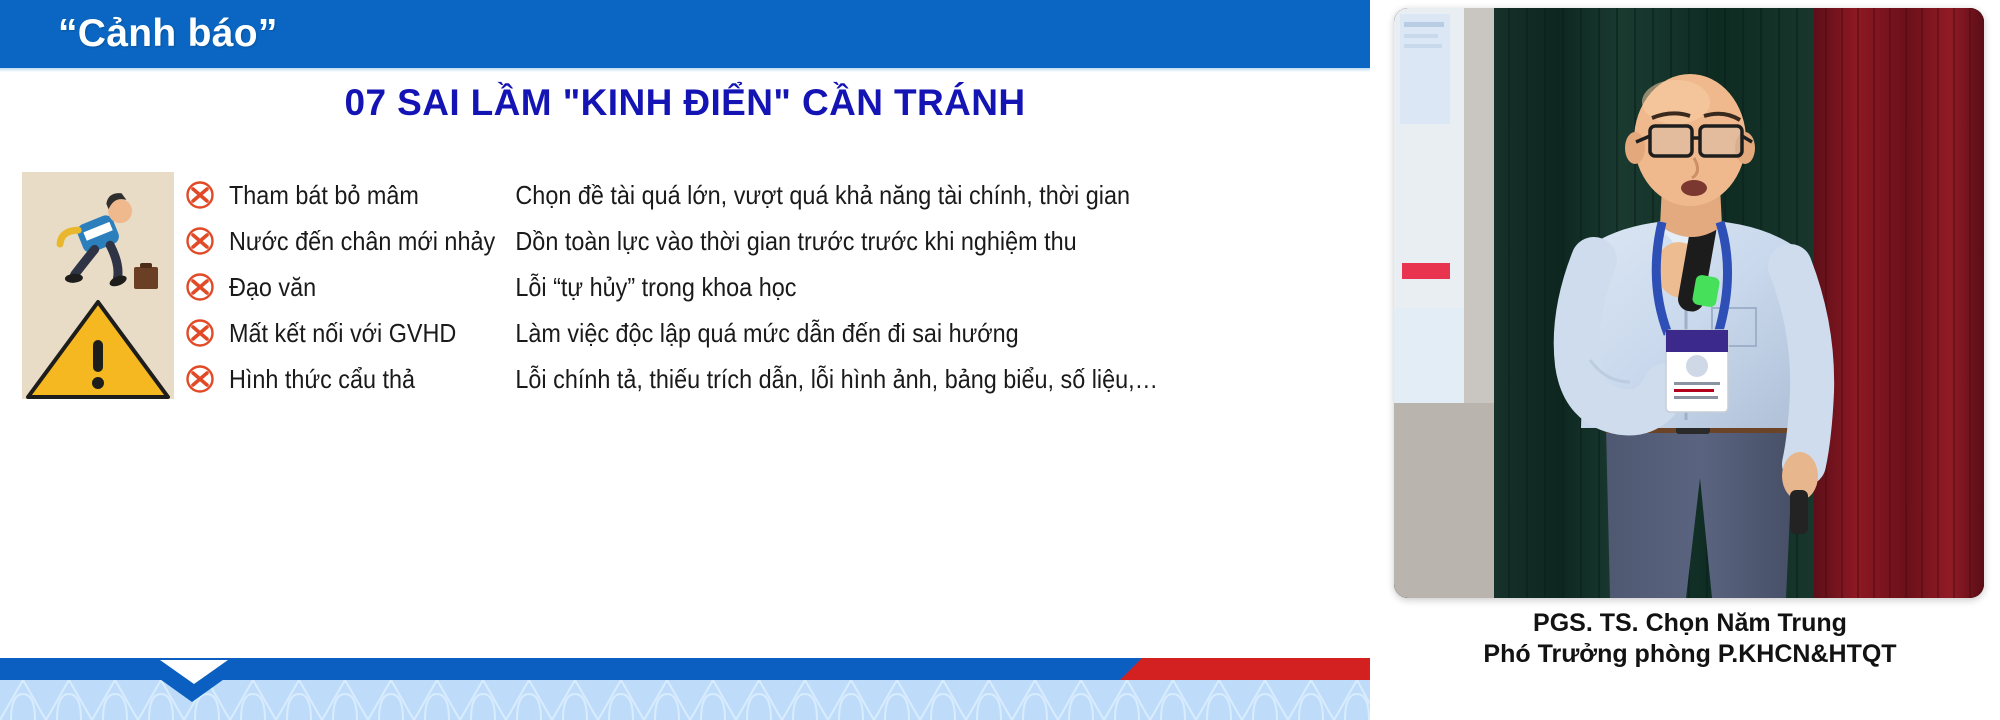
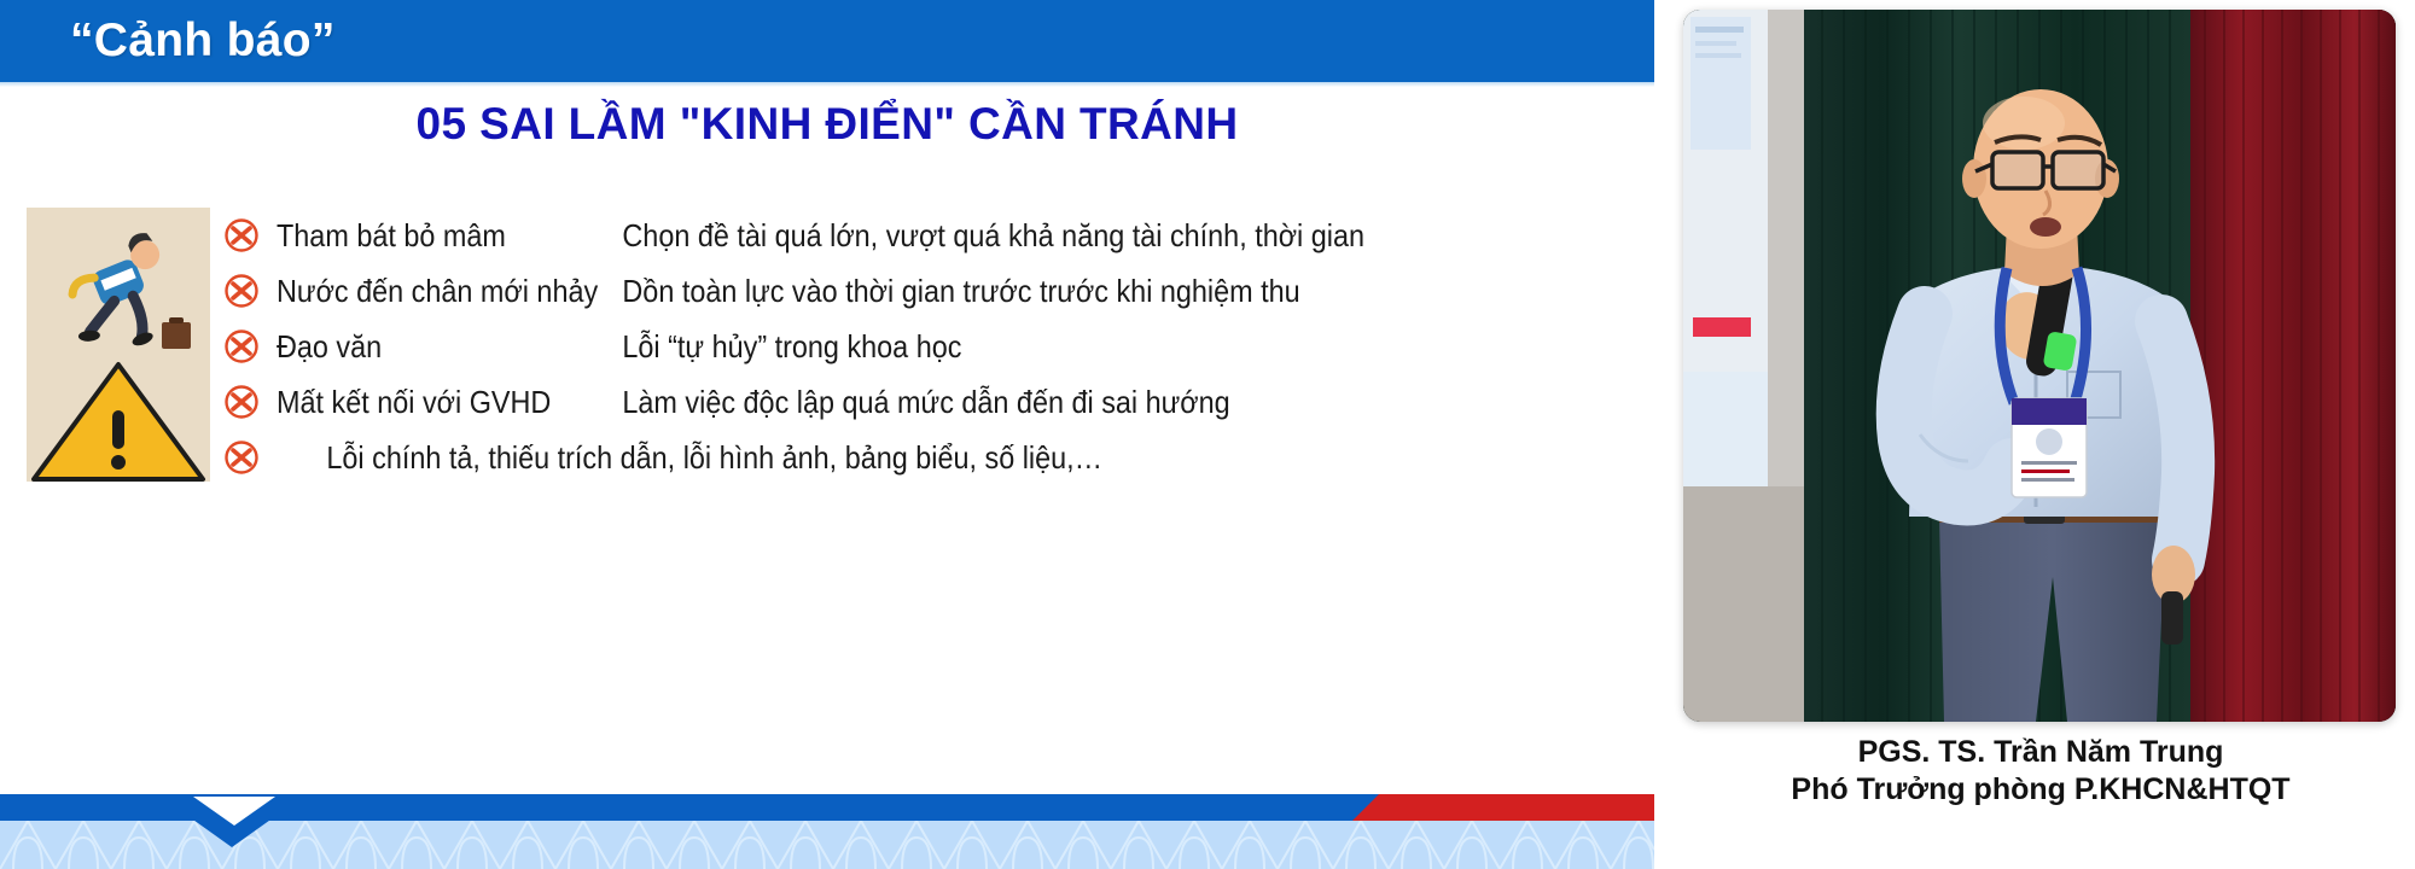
  “Cảnh báo”
- 07 SAI LẦM "KINH ĐIỂN" CẦN TRÁNH
+ 05 SAI LẦM "KINH ĐIỂN" CẦN TRÁNH
  Tham bát bỏ mâm
  Chọn đề tài quá lớn, vượt quá khả năng tài chính, thời gian
  Nước đến chân mới nh
  Dồn toàn lực vào thời gian trước trước khi nghiệm thu
  Đạo văn
  Lỗi “tự hủy” trong khoa học
  Mất kết nối với GVHD
  Làm việc độc lập quá mức dẫn đến đi sai hướng
- Hình thức cẩu thả
  Lỗi chính tả, thiếu trích dẫn, lỗi hình ảnh, bảng biểu, số liệu,…
- PGS. TS. Chọn Năm Trung
+ PGS. TS. Trần Năm Trung
  Phó Trưởng phòng P.KHCN&HTQT
